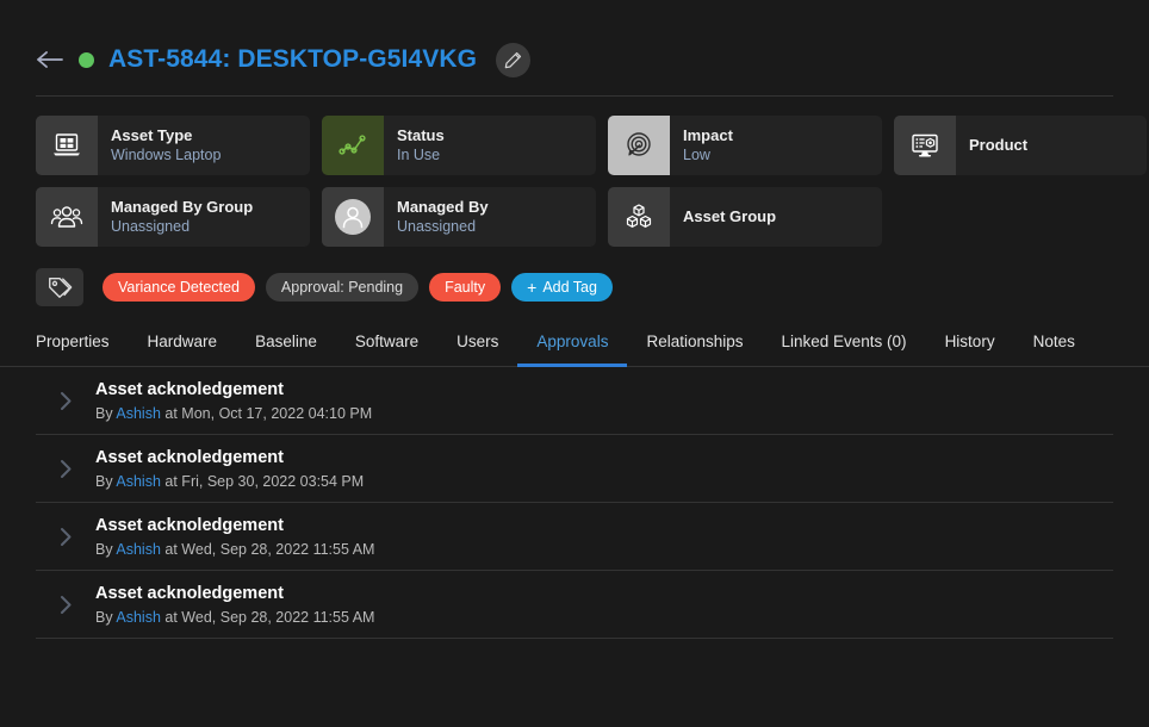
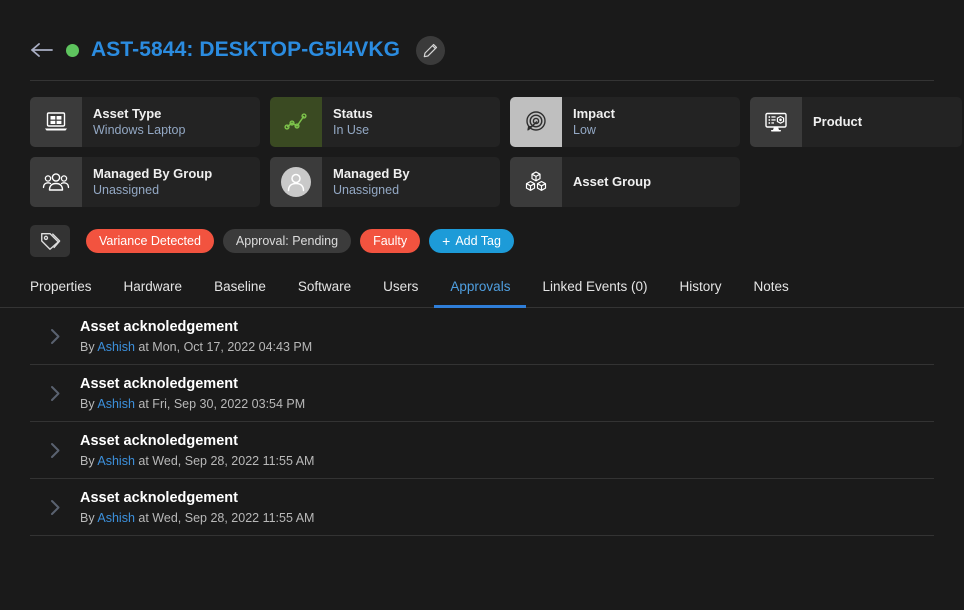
  AST-5844: DESKTOP-G5I4VKG
  Asset Type
  Windows Laptop
  Status
  In Use
  Impact
  Low
  Product
  Managed By Group
  Unassigned
  Managed By
  Unassigned
  Asset Group
  Variance Detected
  Approval: Pending
  Faulty
  +
  Add Tag
  Properties
  Hardware
  Baseline
  Software
  Users
  Approvals
- Relationships
  Linked Events (0)
  History
  Notes
  Asset acknoledgement
- By Ashish at Mon, Oct 17, 2022 04:10 PM
+ By Ashish at Mon, Oct 17, 2022 04:43 PM
  Asset acknoledgement
  By Ashish at Fri, Sep 30, 2022 03:54 PM
  Asset acknoledgement
  By Ashish at Wed, Sep 28, 2022 11:55 AM
  Asset acknoledgement
  By Ashish at Wed, Sep 28, 2022 11:55 AM
